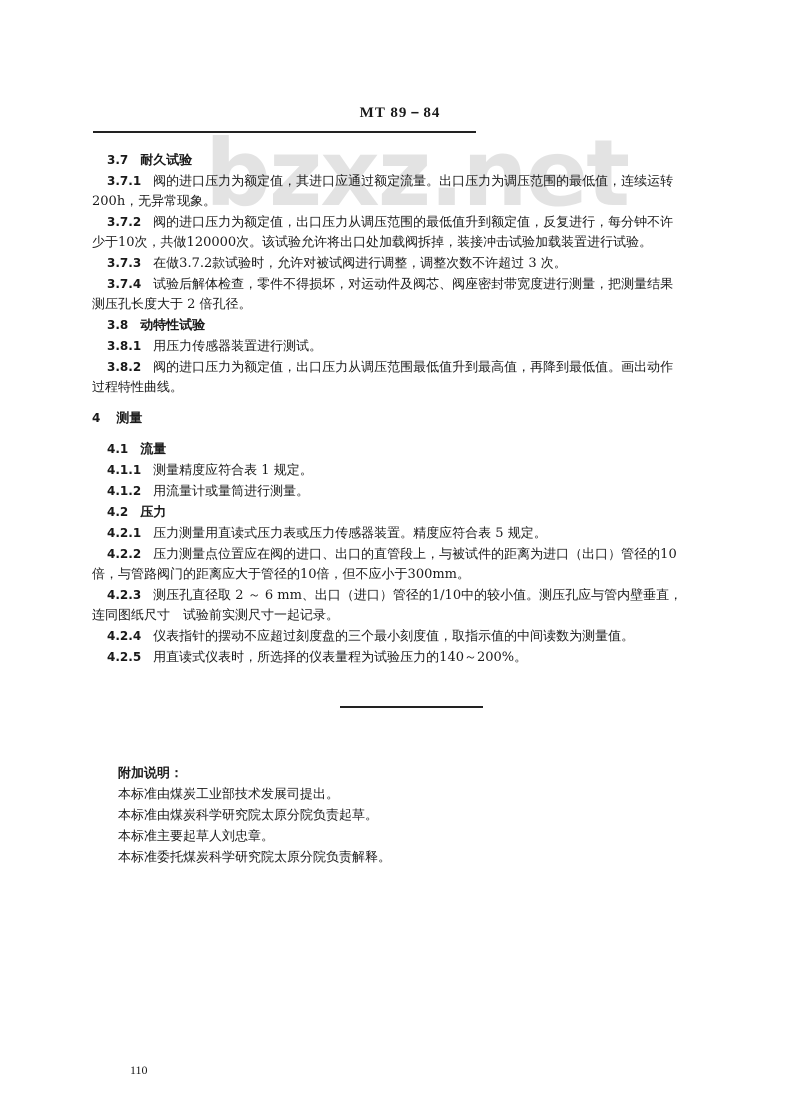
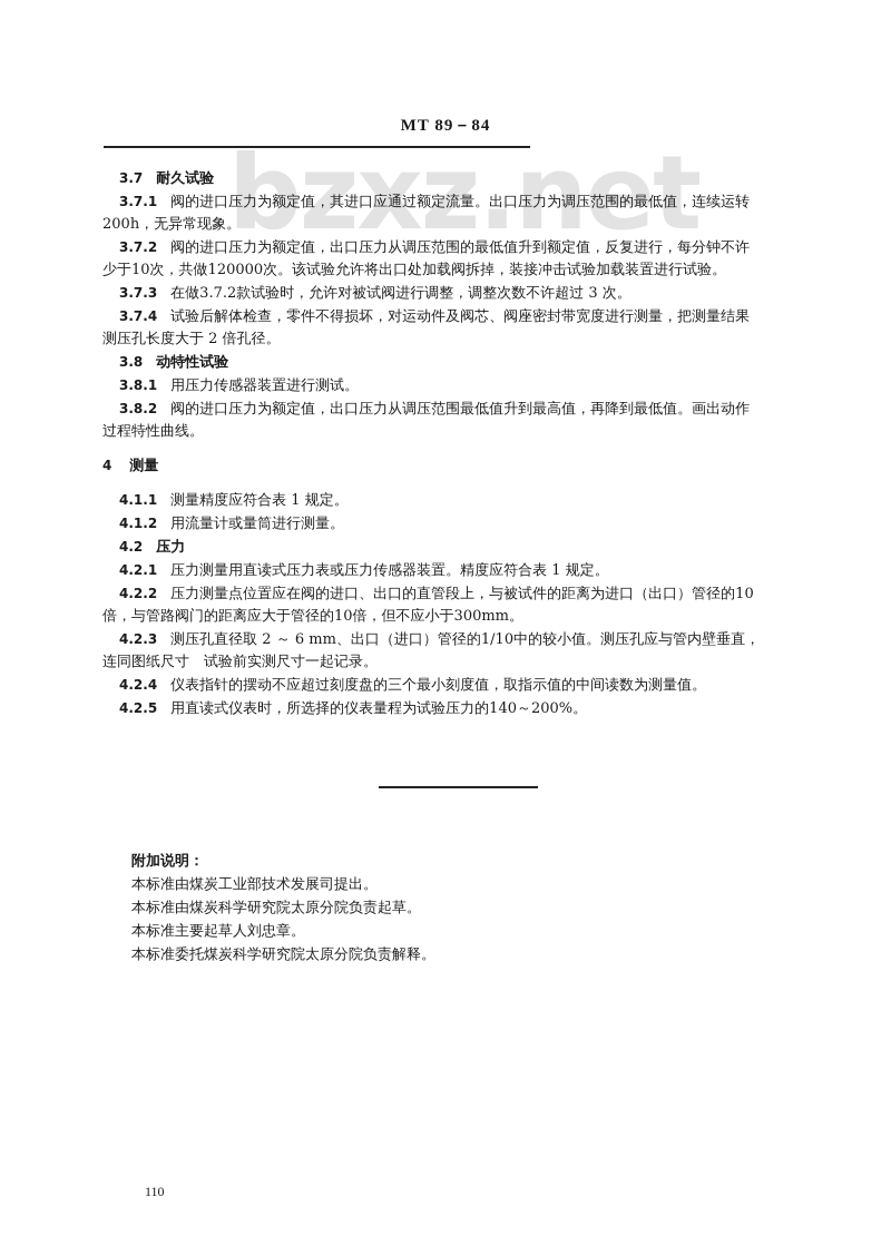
  bzxz.net
  MT 89－84
  3.7 耐久试验
  3.7.1 阀的进口压力为额定值，其进口应通过额定流量。出口压力为调压范围的最低值，连续运转
  200h，无异常现象。
  3.7.2 阀的进口压力为额定值，出口压力从调压范围的最低值升到额定值，反复进行，每分钟不许
  少于10次，共做120000次。该试验允许将出口处加载阀拆掉，装接冲击试验加载装置进行试验。
  3.7.3 在做3.7.2款试验时，允许对被试阀进行调整，调整次数不许超过 3 次。
  3.7.4 试验后解体检查，零件不得损坏，对运动件及阀芯、阀座密封带宽度进行测量，把测量结果
  测压孔长度大于 2 倍孔径。
  3.8 动特性试验
  3.8.1 用压力传感器装置进行测试。
  3.8.2 阀的进口压力为额定值，出口压力从调压范围最低值升到最高值，再降到最低值。画出动作
  过程特性曲线。
  4 测量
- 4.1 流量
  4.1.1 测量精度应符合表 1 规定。
  4.1.2 用流量计或量筒进行测量。
  4.2 压力
- 4.2.1 压力测量用直读式压力表或压力传感器装置。精度应符合表 5 规定。
+ 4.2.1 压力测量用直读式压力表或压力传感器装置。精度应符合表 1 规定。
  4.2.2 压力测量点位置应在阀的进口、出口的直管段上，与被试件的距离为进口（出口）管径的10
  倍，与管路阀门的距离应大于管径的10倍，但不应小于300mm。
  4.2.3 测压孔直径取 2 ～ 6 mm、出口（进口）管径的1/10中的较小值。测压孔应与管内壁垂直，
  连同图纸尺寸 试验前实测尺寸一起记录。
  4.2.4 仪表指针的摆动不应超过刻度盘的三个最小刻度值，取指示值的中间读数为测量值。
  4.2.5 用直读式仪表时，所选择的仪表量程为试验压力的140～200%。
  附加说明：
  本标准由煤炭工业部技术发展司提出。
  本标准由煤炭科学研究院太原分院负责起草。
  本标准主要起草人刘忠章。
  本标准委托煤炭科学研究院太原分院负责解释。
  110
